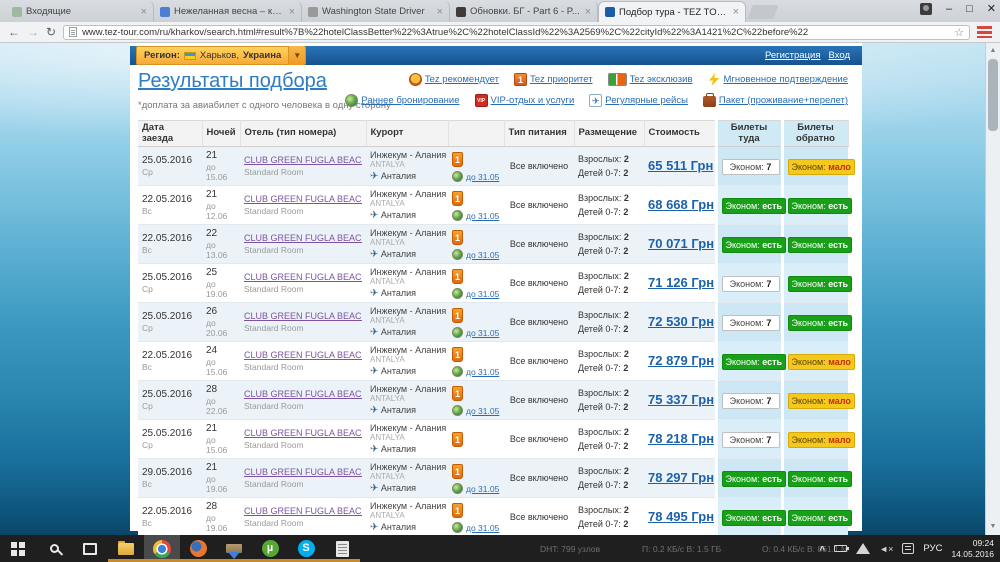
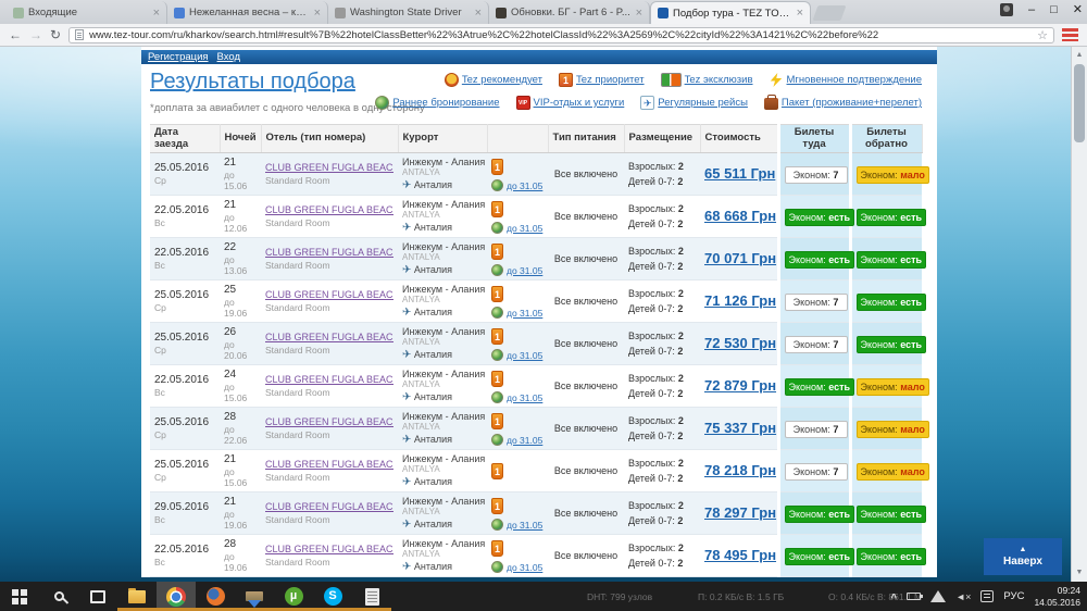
  Входящие
  ×
  Нежеланная весна – ка...
  ×
  Washington State Driver
  ×
  Обновки. БГ - Part 6 - P...
  ×
  Подбор тура - TEZ TOUR
  ×
  –
  □
  ✕
  ←
  →
  ↻
  www.tez-tour.com/ru/kharkov/search.html#result%7B%22hotelClassBetter%22%3Atrue%2C%22hotelClassId%22%3A2569%2C%22cityId%22%3A1421%2C%22before%22
  ☆
- Регион:
- Харьков,
- Украина
- ▼
  Регистрация
  Вход
  Результаты подбора
  *доплата за авиабилет с одного человека в одн сторону
  Tez рекомендует
  Tez приоритет
  Tez эксклюзив
  Мгновенное подтверждение
  Раннее бронирование
  VIP-отдых и услуги
  Регулярные рейсы
  Пакет (проживание+перелет)
  Дата заезда	Ночей	Отель (тип номера)	Курорт		Тип питания	Размещение	Стоимость	Билеты туда	Билеты обратно
  25.05.2016 Ср	21 до 15.06	CLUB GREEN FUGLA BEAC Standard Room	Инжекум - Алания ANTALYA ✈ Анталия	1 до 31.05	Все включено	Взрослых: 2 Детей 0-7: 2	65 511 Грн	Эконом: 7	Эконом: мало
  22.05.2016 Вс	21 до 12.06	CLUB GREEN FUGLA BEAC Standard Room	Инжекум - Алания ANTALYA ✈ Анталия	1 до 31.05	Все включено	Взрослых: 2 Детей 0-7: 2	68 668 Грн	Эконом: есть	Эконом: есть
  22.05.2016 Вс	22 до 13.06	CLUB GREEN FUGLA BEAC Standard Room	Инжекум - Алания ANTALYA ✈ Анталия	1 до 31.05	Все включено	Взрослых: 2 Детей 0-7: 2	70 071 Грн	Эконом: есть	Эконом: есть
  25.05.2016 Ср	25 до 19.06	CLUB GREEN FUGLA BEAC Standard Room	Инжекум - Алания ANTALYA ✈ Анталия	1 до 31.05	Все включено	Взрослых: 2 Детей 0-7: 2	71 126 Грн	Эконом: 7	Эконом: есть
  25.05.2016 Ср	26 до 20.06	CLUB GREEN FUGLA BEAC Standard Room	Инжекум - Алания ANTALYA ✈ Анталия	1 до 31.05	Все включено	Взрослых: 2 Детей 0-7: 2	72 530 Грн	Эконом: 7	Эконом: есть
  22.05.2016 Вс	24 до 15.06	CLUB GREEN FUGLA BEAC Standard Room	Инжекум - Алания ANTALYA ✈ Анталия	1 до 31.05	Все включено	Взрослых: 2 Детей 0-7: 2	72 879 Грн	Эконом: есть	Эконом: мало
  25.05.2016 Ср	28 до 22.06	CLUB GREEN FUGLA BEAC Standard Room	Инжекум - Алания ANTALYA ✈ Анталия	1 до 31.05	Все включено	Взрослых: 2 Детей 0-7: 2	75 337 Грн	Эконом: 7	Эконом: мало
  25.05.2016 Ср	21 до 15.06	CLUB GREEN FUGLA BEAC Standard Room	Инжекум - Алания ANTALYA ✈ Анталия	1	Все включено	Взрослых: 2 Детей 0-7: 2	78 218 Грн	Эконом: 7	Эконом: мало
  29.05.2016 Вс	21 до 19.06	CLUB GREEN FUGLA BEAC Standard Room	Инжекум - Алания ANTALYA ✈ Анталия	1 до 31.05	Все включено	Взрослых: 2 Детей 0-7: 2	78 297 Грн	Эконом: есть	Эконом: есть
  22.05.2016 Вс	28 до 19.06	CLUB GREEN FUGLA BEAC Standard Room	Инжекум - Алания ANTALYA ✈ Анталия	1 до 31.05	Все включено	Взрослых: 2 Детей 0-7: 2	78 495 Грн	Эконом: есть	Эконом: есть
+ Наверх
  DHT: 799 узлов
  П: 0.2 КБ/с В: 1.5 ГБ
  О: 0.4 КБ/с В: 861.
  ^
  ◄×
  РУС
  09:24
  14.05.2016
